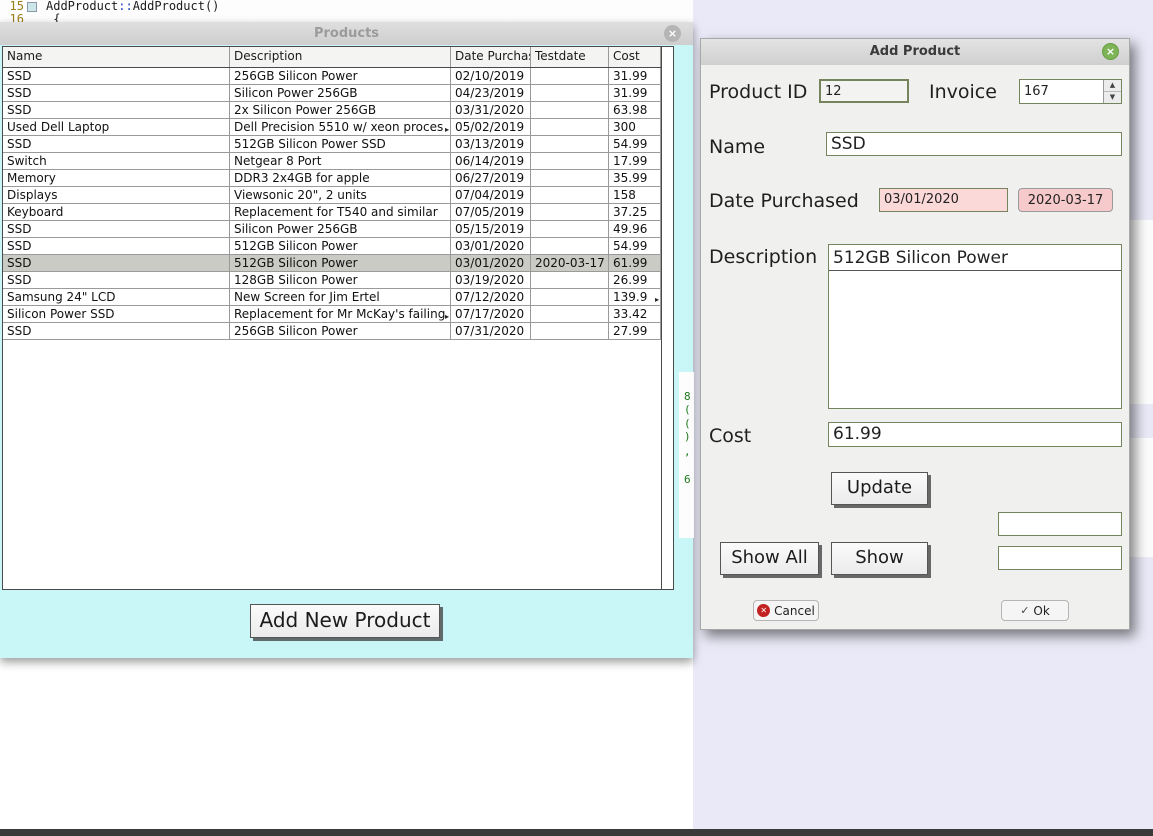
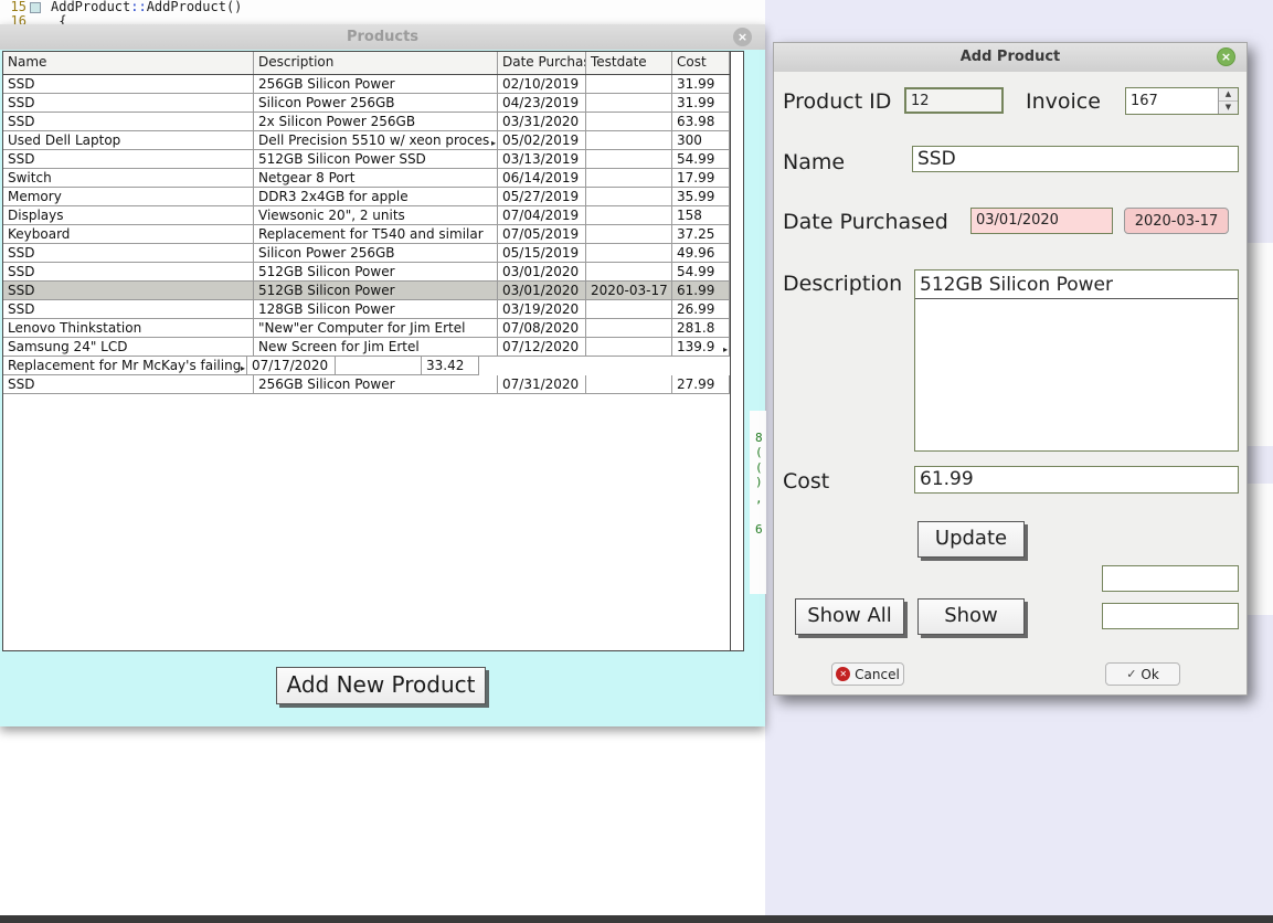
  15 AddProduct::AddProduct()
  16 {
  8
  (
  (
  )
  ,
  6
  Products
  ×
  Name
  Description
  Date Purcha
  Testdate
  Cost
  SSD
  256GB Silicon Power
  02/10/2019
  31.99
  SSD
  Silicon Power 256GB
  04/23/2019
  31.99
  SSD
  2x Silicon Power 256GB
  03/31/2020
  63.98
  Used Dell Laptop
  Dell Precision 5510 w/ xeon proces
  ▸
  05/02/2019
  300
  SSD
  512GB Silicon Power SSD
  03/13/2019
  54.99
  Switch
  Netgear 8 Port
  06/14/2019
  17.99
  Memory
  DDR3 2x4GB for apple
- 06/27/2019
+ 05/27/2019
  35.99
  Displays
  Viewsonic 20", 2 units
  07/04/2019
  158
  Keyboard
  Replacement for T540 and similar
  07/05/2019
  37.25
  SSD
  Silicon Power 256GB
  05/15/2019
  49.96
  SSD
  512GB Silicon Power
  03/01/2020
  54.99
  SSD
  512GB Silicon Power
  03/01/2020
  2020-03-17
  61.99
  SSD
  128GB Silicon Power
  03/19/2020
  26.99
+ Lenovo Thinkstation
+ "New"er Computer for Jim Ertel
+ 07/08/2020
+ 281.8
  Samsung 24" LCD
  New Screen for Jim Ertel
  07/12/2020
  139.9
  ▸
- Silicon Power SSD
  Replacement for Mr McKay's failing
  ▸
  07/17/2020
  33.42
  SSD
  256GB Silicon Power
  07/31/2020
  27.99
  Add New Product
  Add Product
  ×
  Product ID
  12
  Invoice
  167
  ▲
  ▼
  Name
  SSD
  Date Purchased
  03/01/2020
  2020-03-17
  Description
  512GB Silicon Power
  Cost
  61.99
  Update
  Show All
  Show
  ✕
  Cancel
  ✓
  Ok
